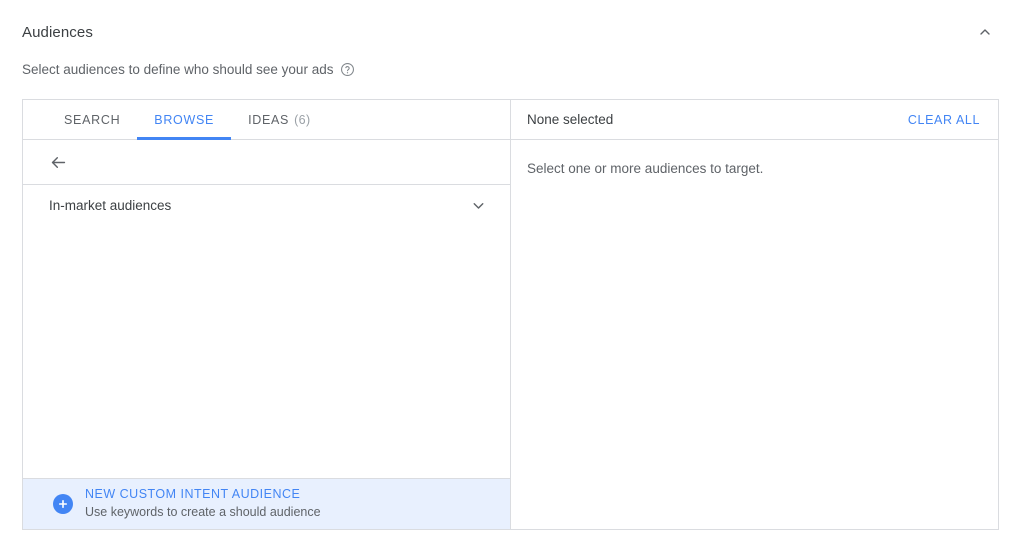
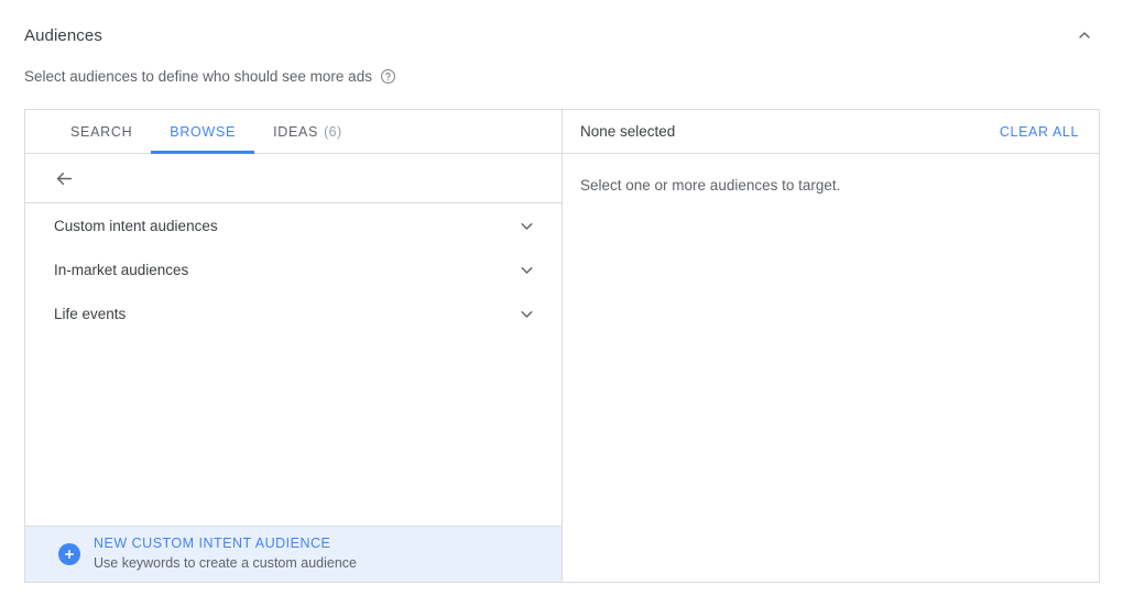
  Audiences
- Select audiences to define who should see your ads
+ Select audiences to define who should see more ads
  SEARCH
  BROWSE
  IDEAS
  (6)
+ Custom intent audiences
  In-market audiences
+ Life events
  NEW CUSTOM INTENT AUDIENCE
- Use keywords to create a should audience
+ Use keywords to create a custom audience
  None selected
  CLEAR ALL
  Select one or more audiences to target.
